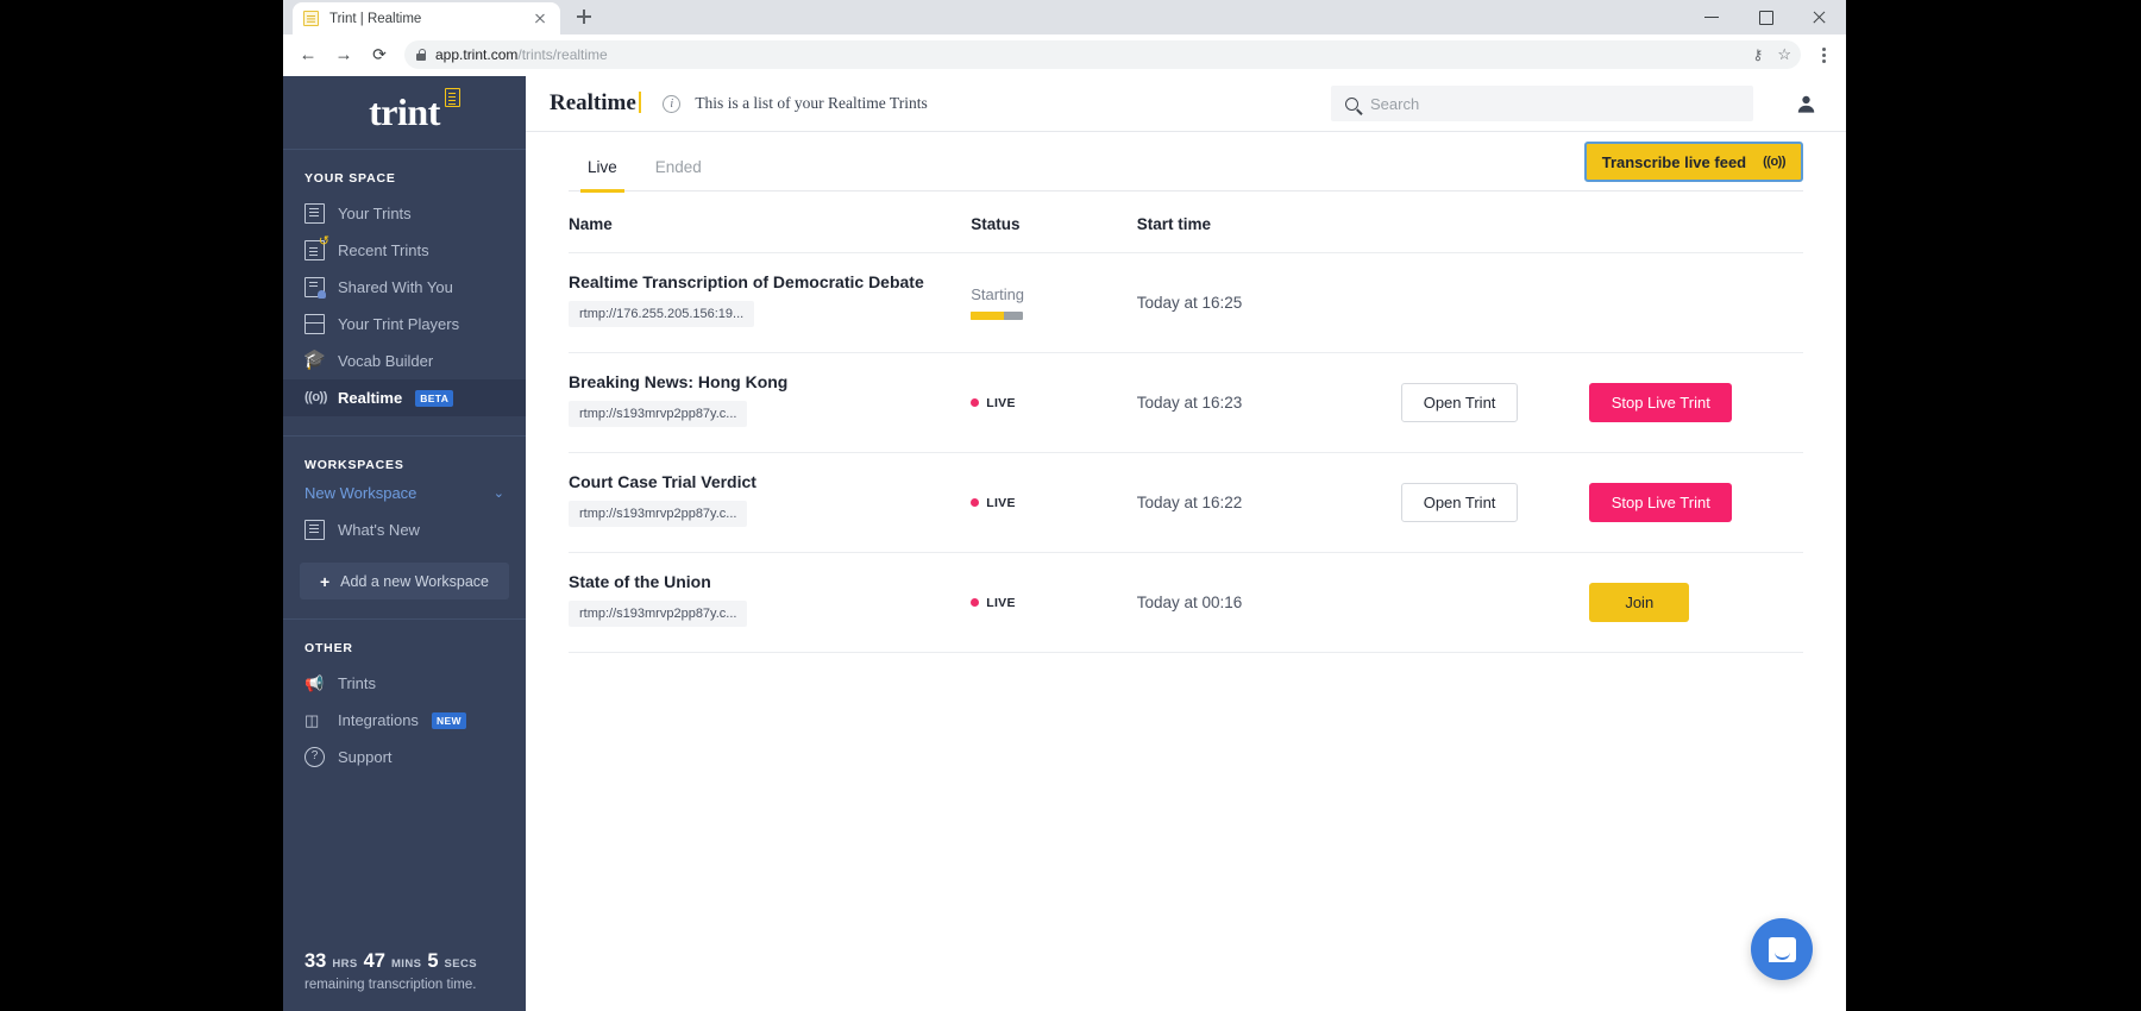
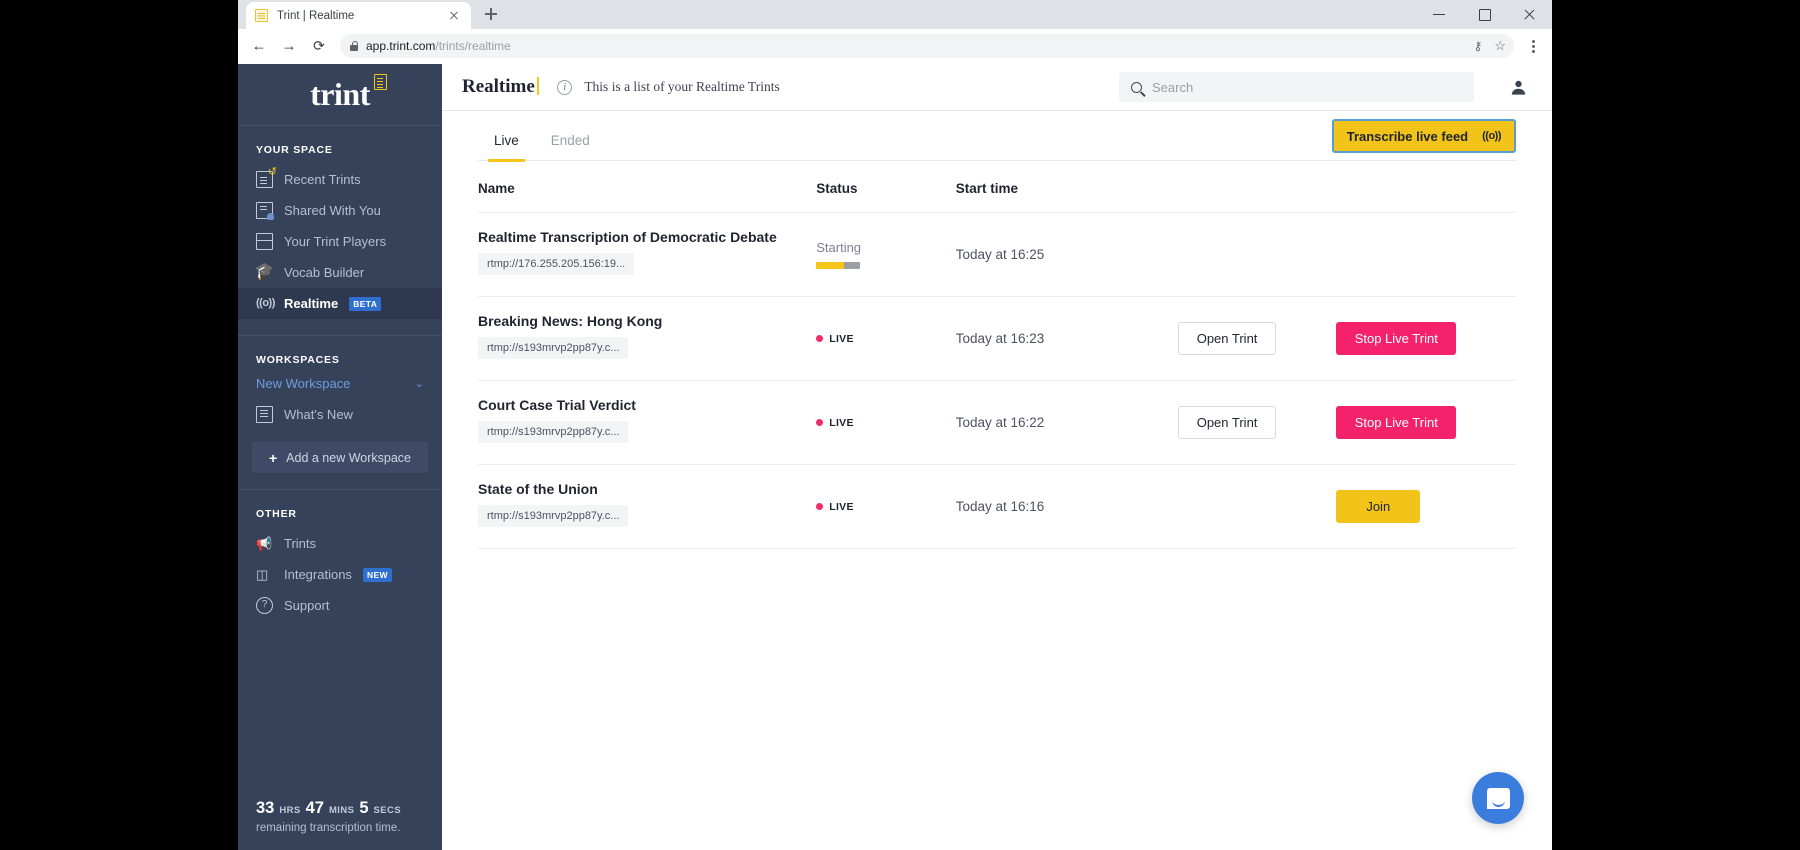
  Trint | Realtime
  ←
  →
  ⟳
  app.trint.com/trints/realtime
  ⚷
  ☆
  trint
  YOUR SPACE
- Your Trints
  Recent Trints
  Shared With You
  Your Trint Players
  🎓
  Vocab Builder
  ((o))
  Realtime
  BETA
  WORKSPACES
  New Workspace
  ⌄
  What's New
  +
  Add a new Workspace
  OTHER
  📢
  Trints
  ◫
  Integrations
  NEW
  ?
  Support
  33
  HRS
  47
  MINS
  5
  SECS
  remaining transcription time.
  Realtime
  i
  This is a list of your Realtime Trints
  Search
  Live
  Ended
  Transcribe live feed
  ((o))
  Name	Status	Start time
  Realtime Transcription of Democratic Debate rtmp://176.255.205.156:19...	Starting	Today at 16:25
  Breaking News: Hong Kong rtmp://s193mrvp2pp87y.c...	LIVE	Today at 16:23	Open Trint	Stop Live Trint
  Court Case Trial Verdict rtmp://s193mrvp2pp87y.c...	LIVE	Today at 16:22	Open Trint	Stop Live Trint
- State of the Union rtmp://s193mrvp2pp87y.c...	LIVE	Today at 00:16		Join
+ State of the Union rtmp://s193mrvp2pp87y.c...	LIVE	Today at 16:16		Join
